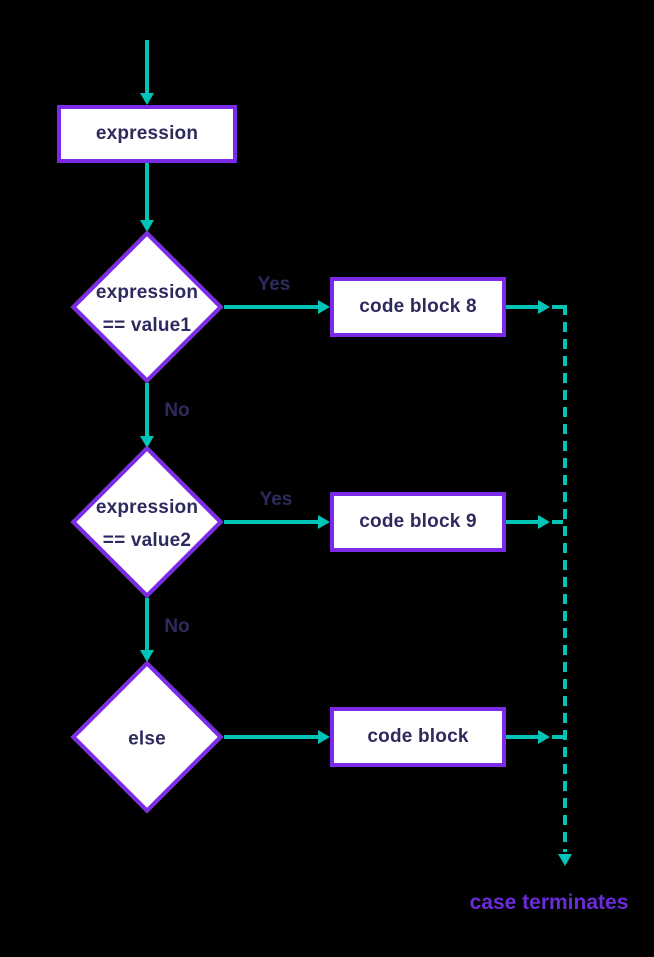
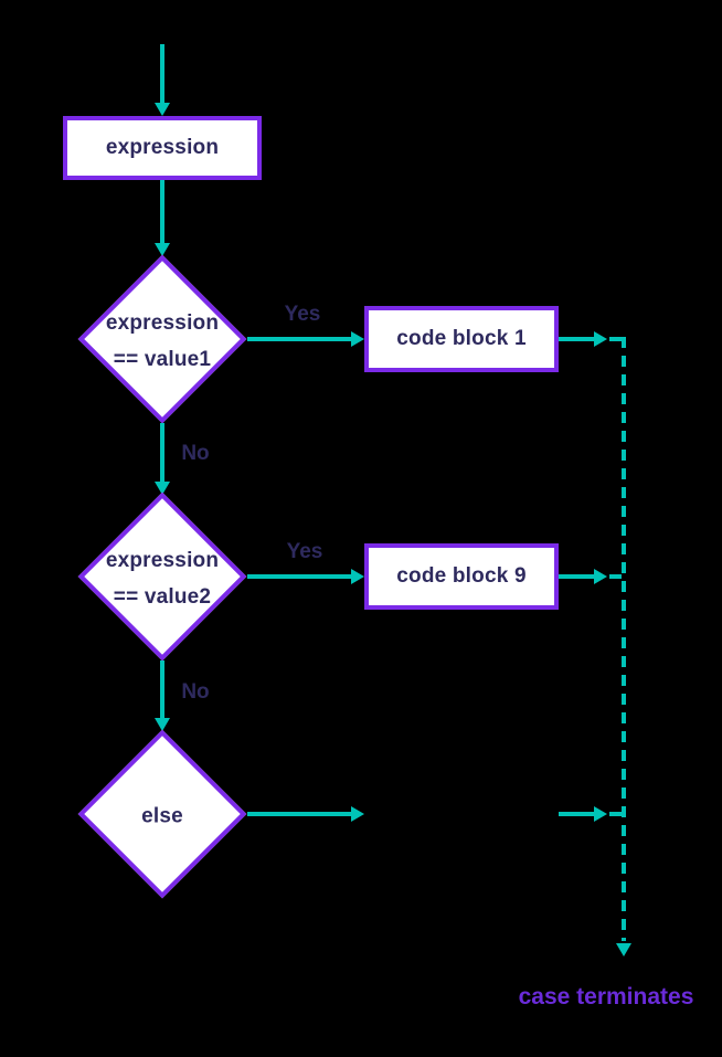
  expression
  expression
  == value1
  Yes
- code block 8
+ code block 1
  No
  expression
  == value2
  Yes
  code block 9
  No
  else
- code block
  case terminates
